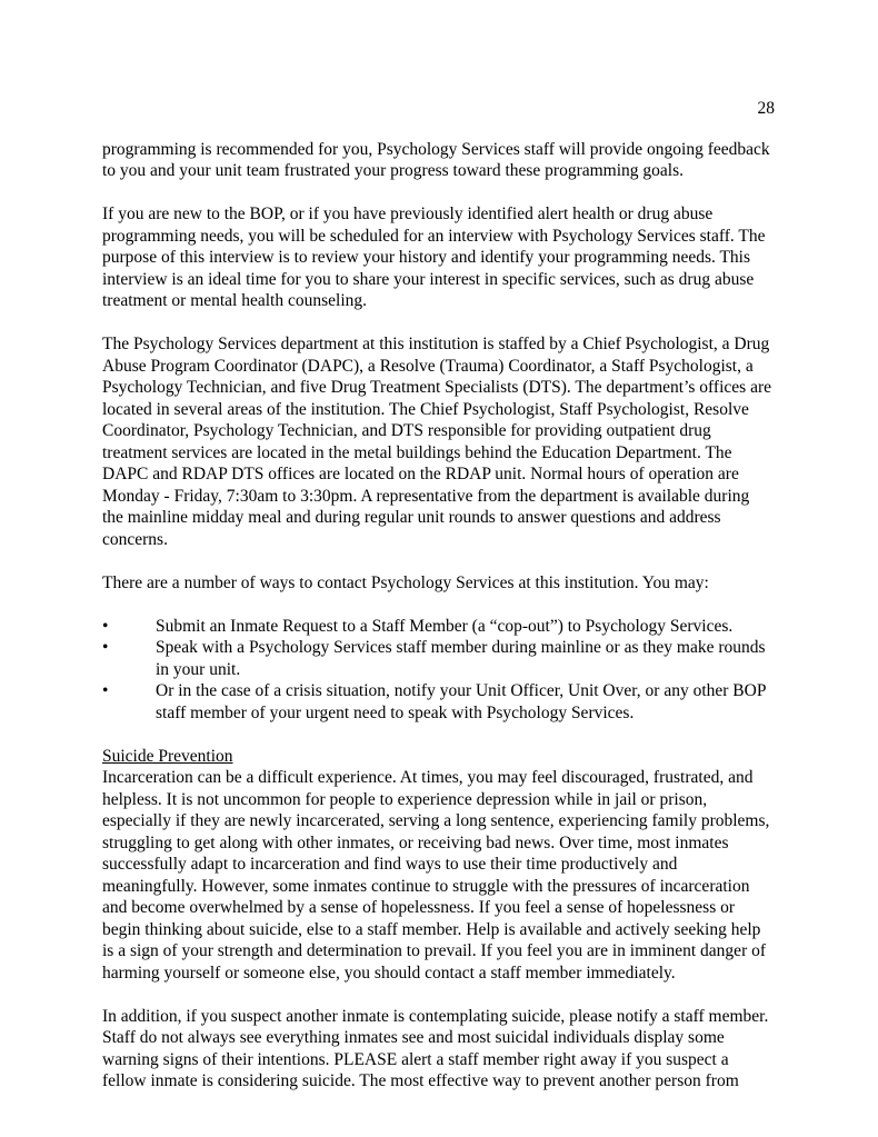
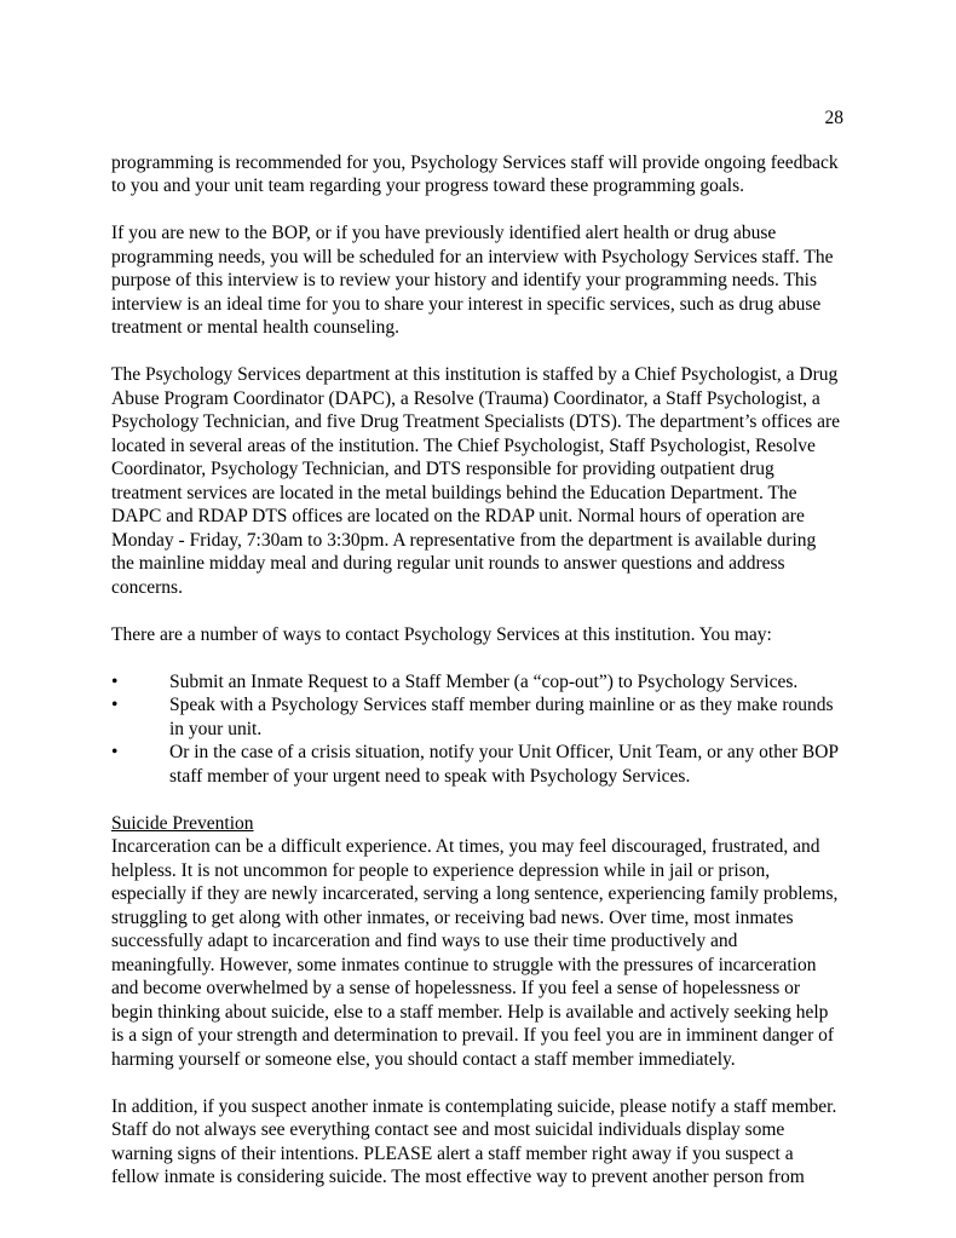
  28
- programming is recommended for you, Psychology Services staff will provide ongoing feedback to you and your unit team frustrated your progress toward these programming goals.
+ programming is recommended for you, Psychology Services staff will provide ongoing feedback to you and your unit team regarding your progress toward these programming goals.
  If you are new to the BOP, or if you have previously identified alert health or drug abuse programming needs, you will be scheduled for an interview with Psychology Services staff. The purpose of this interview is to review your history and identify your programming needs. This interview is an ideal time for you to share your interest in specific services, such as drug abuse treatment or mental health counseling.
  The Psychology Services department at this institution is staffed by a Chief Psychologist, a Drug Abuse Program Coordinator (DAPC), a Resolve (Trauma) Coordinator, a Staff Psychologist, a Psychology Technician, and five Drug Treatment Specialists (DTS). The department’s offices are located in several areas of the institution. The Chief Psychologist, Staff Psychologist, Resolve Coordinator, Psychology Technician, and DTS responsible for providing outpatient drug treatment services are located in the metal buildings behind the Education Department. The DAPC and RDAP DTS offices are located on the RDAP unit. Normal hours of operation are Monday - Friday, 7:30am to 3:30pm. A representative from the department is available during the mainline midday meal and during regular unit rounds to answer questions and address concerns.
  There are a number of ways to contact Psychology Services at this institution. You may:
  •
  Submit an Inmate Request to a Staff Member (a “cop-out”) to Psychology Services.
  •
  Speak with a Psychology Services staff member during mainline or as they make rounds in your unit.
  •
- Or in the case of a crisis situation, notify your Unit Officer, Unit Over, or any other BOP staff member of your urgent need to speak with Psychology Services.
+ Or in the case of a crisis situation, notify your Unit Officer, Unit Team, or any other BOP staff member of your urgent need to speak with Psychology Services.
  Suicide Prevention
  Incarceration can be a difficult experience. At times, you may feel discouraged, frustrated, and helpless. It is not uncommon for people to experience depression while in jail or prison, especially if they are newly incarcerated, serving a long sentence, experiencing family problems, struggling to get along with other inmates, or receiving bad news. Over time, most inmates successfully adapt to incarceration and find ways to use their time productively and meaningfully. However, some inmates continue to struggle with the pressures of incarceration and become overwhelmed by a sense of hopelessness. If you feel a sense of hopelessness or begin thinking about suicide, else to a staff member. Help is available and actively seeking help is a sign of your strength and determination to prevail. If you feel you are in imminent danger of harming yourself or someone else, you should contact a staff member immediately.
- In addition, if you suspect another inmate is contemplating suicide, please notify a staff member. Staff do not always see everything inmates see and most suicidal individuals display some warning signs of their intentions. PLEASE alert a staff member right away if you suspect a fellow inmate is considering suicide. The most effective way to prevent another person from
+ In addition, if you suspect another inmate is contemplating suicide, please notify a staff member. Staff do not always see everything contact see and most suicidal individuals display some warning signs of their intentions. PLEASE alert a staff member right away if you suspect a fellow inmate is considering suicide. The most effective way to prevent another person from
